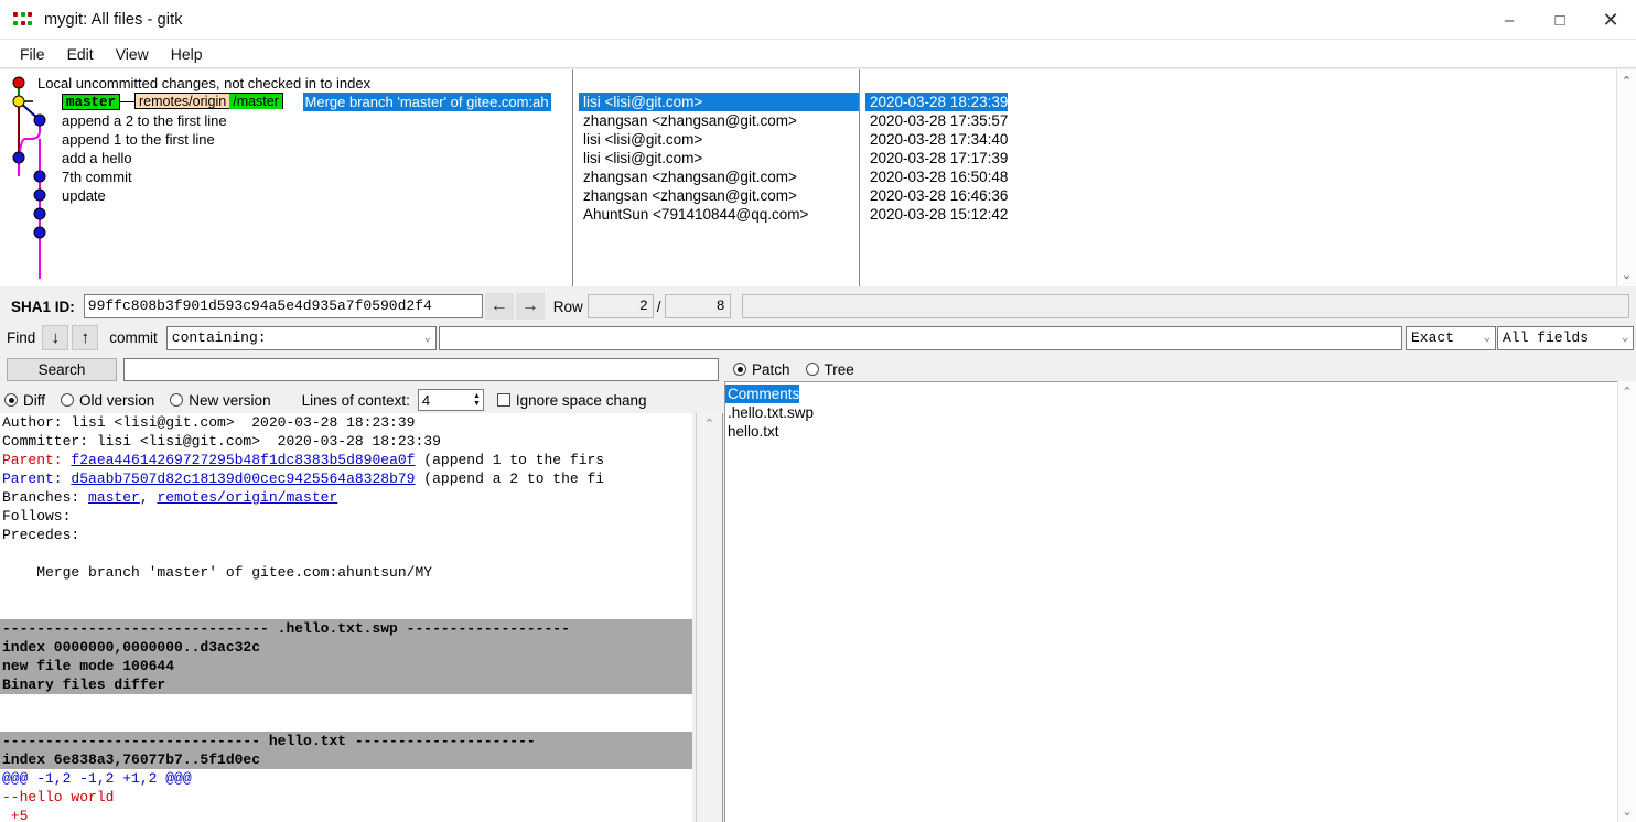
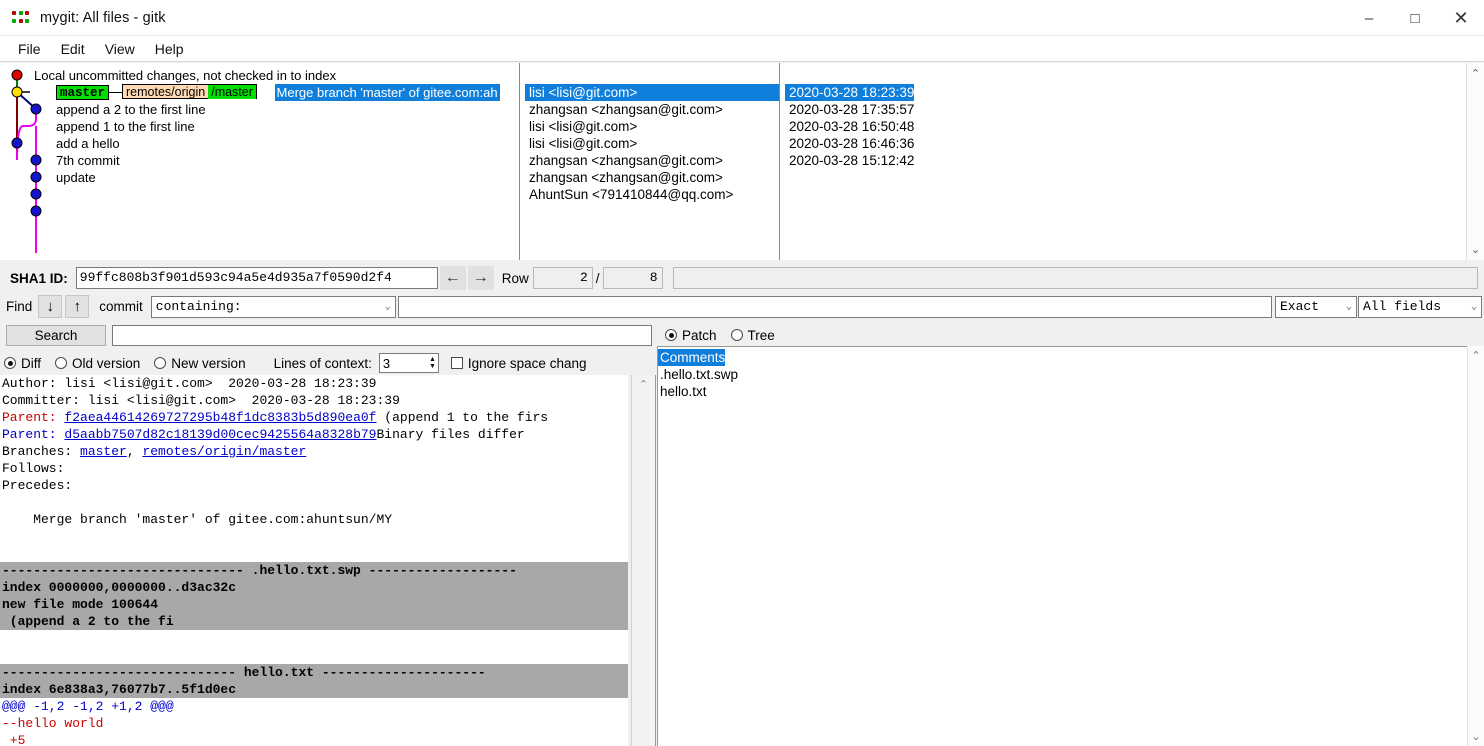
  mygit: All files - gitk
  –
  □
  ✕
  File
  Edit
  View
  Help
  Local uncommitted changes, not checked in to index
  master remotes/origin /master Merge branch 'master' of gitee.com:ah
  append a 2 to the first line
  append 1 to the first line
  add a hello
  7th commit
  update
  lisi <lisi@git.com>
  zhangsan <zhangsan@git.com>
  lisi <lisi@git.com>
  lisi <lisi@git.com>
  zhangsan <zhangsan@git.com>
  zhangsan <zhangsan@git.com>
  AhuntSun <791410844@qq.com>
  2020-03-28 18:23:39
  2020-03-28 17:35:57
- 2020-03-28 17:34:40
- 2020-03-28 17:17:39
  2020-03-28 16:50:48
  2020-03-28 16:46:36
  2020-03-28 15:12:42
  ⌃
  ⌄
  SHA1 ID:
  99ffc808b3f901d593c94a5e4d935a7f0590d2f4
  ←
  →
  Row
  2
  /
  8
  Find
  ↓
  ↑
  commit
  containing:
  ⌄
  Exact
  ⌄
  All fields
  ⌄
  Search
  Diff
  Old version
  New version
  Lines of context:
- 4
+ 3
  Ignore space chang
  Author: lisi <lisi@git.com> 2020-03-28 18:23:39
  Committer: lisi <lisi@git.com> 2020-03-28 18:23:39
  Parent: f2aea44614269727295b48f1dc8383b5d890ea0f (append 1 to the firs
- Parent: d5aabb7507d82c18139d00cec9425564a8328b79 (append a 2 to the fi
+ Parent: d5aabb7507d82c18139d00cec9425564a8328b79Binary files differ
  Branches: master, remotes/origin/master
  Follows:
  Precedes:
  Merge branch 'master' of gitee.com:ahuntsun/MY
  ------------------------------- .hello.txt.swp -------------------
  index 0000000,0000000..d3ac32c
  new file mode 100644
- Binary files differ
+ (append a 2 to the fi
  ------------------------------ hello.txt ---------------------
  index 6e838a3,76077b7..5f1d0ec
  @@@ -1,2 -1,2 +1,2 @@@
  --hello world
  +5
  ⌃
  Patch
  Tree
  Comments
  .hello.txt.swp
  hello.txt
  ⌃
  ⌄
